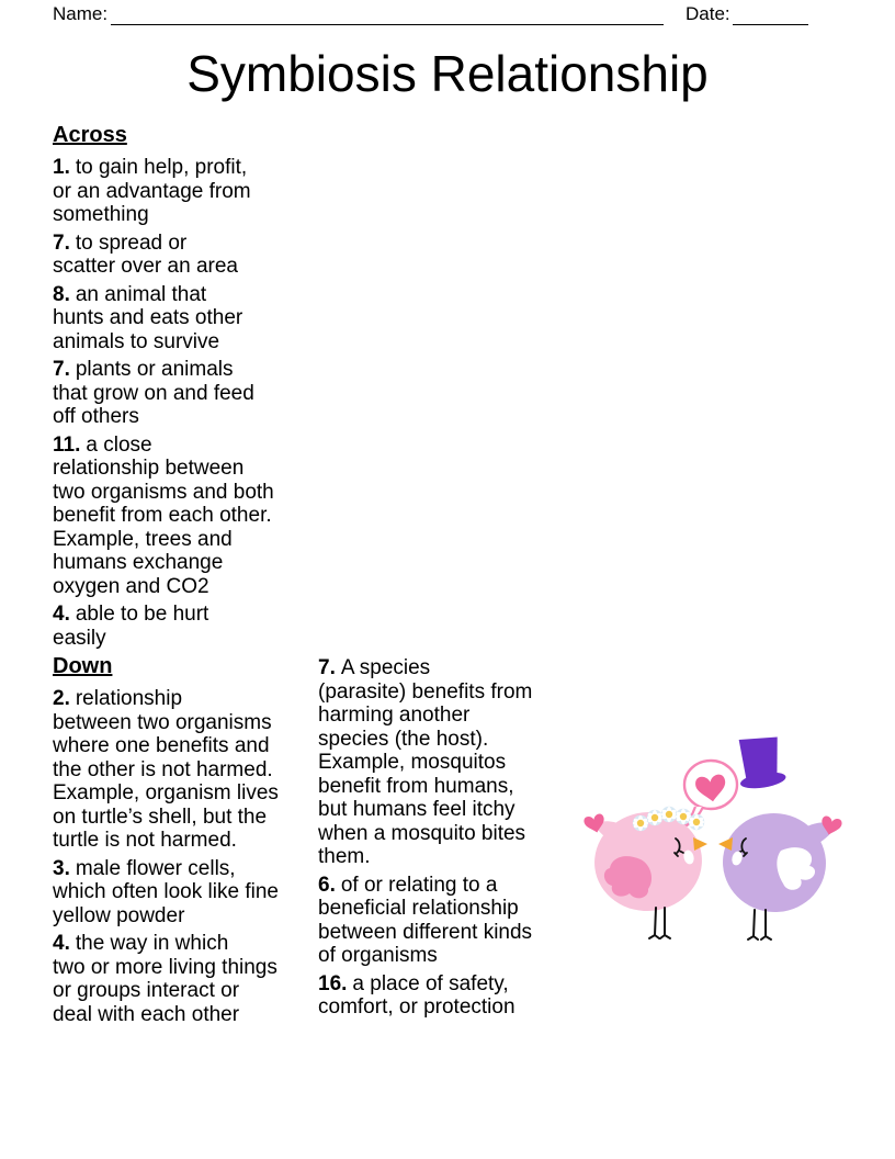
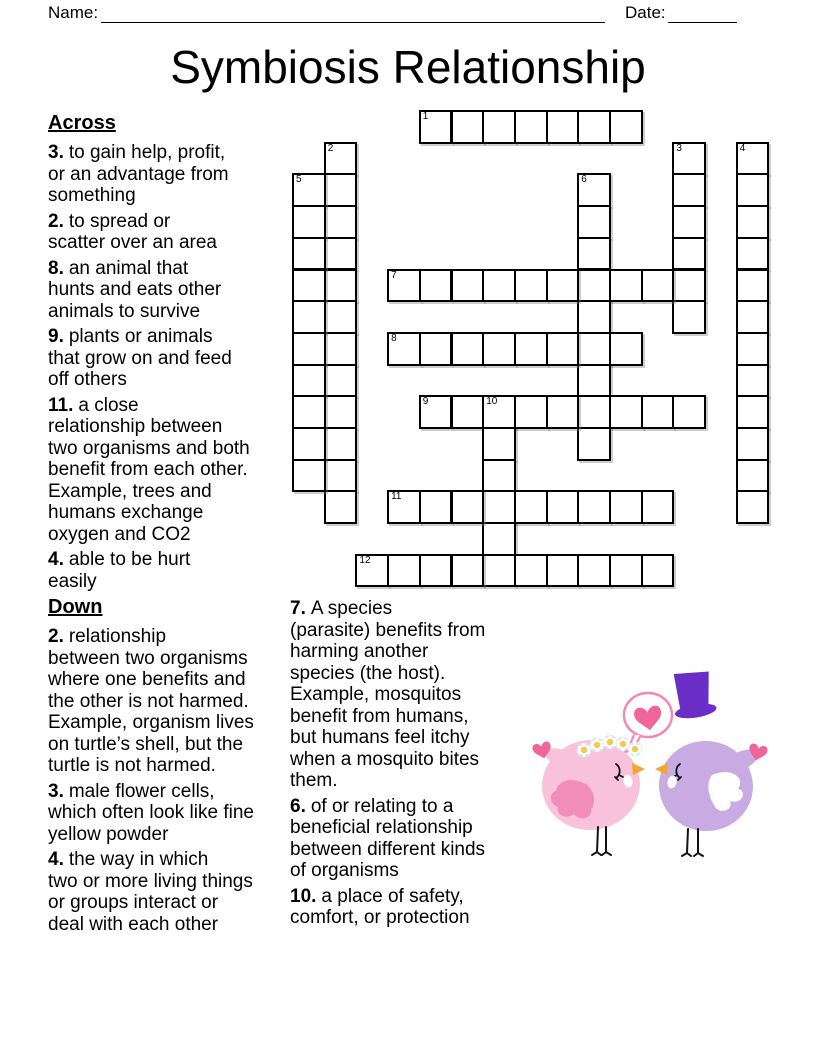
  Name:
  Date:
  Symbiosis Relationship
+ 1
+ 2
+ 3
+ 4
+ 5
+ 6
+ 7
+ 8
+ 9
+ 10
+ 11
+ 12
  Across
- 1. to gain help, profit,
+ 3. to gain help, profit,
  or an advantage from
  something
- 7. to spread or
+ 2. to spread or
  scatter over an area
  8. an animal that
  hunts and eats other
  animals to survive
- 7. plants or animals
+ 9. plants or animals
  that grow on and feed
  off others
  11. a close
  relationship between
  two organisms and both
  benefit from each other.
  Example, trees and
  humans exchange
  oxygen and CO2
  4. able to be hurt
  easily
  Down
  2. relationship
  between two organisms
  where one benefits and
  the other is not harmed.
  Example, organism lives
  on turtle’s shell, but the
  turtle is not harmed.
  3. male flower cells,
  which often look like fine
  yellow powder
  4. the way in which
  two or more living things
  or groups interact or
  deal with each other
  7. A species
  (parasite) benefits from
  harming another
  species (the host).
  Example, mosquitos
  benefit from humans,
  but humans feel itchy
  when a mosquito bites
  them.
  6. of or relating to a
  beneficial relationship
  between different kinds
  of organisms
- 16. a place of safety,
+ 10. a place of safety,
  comfort, or protection
